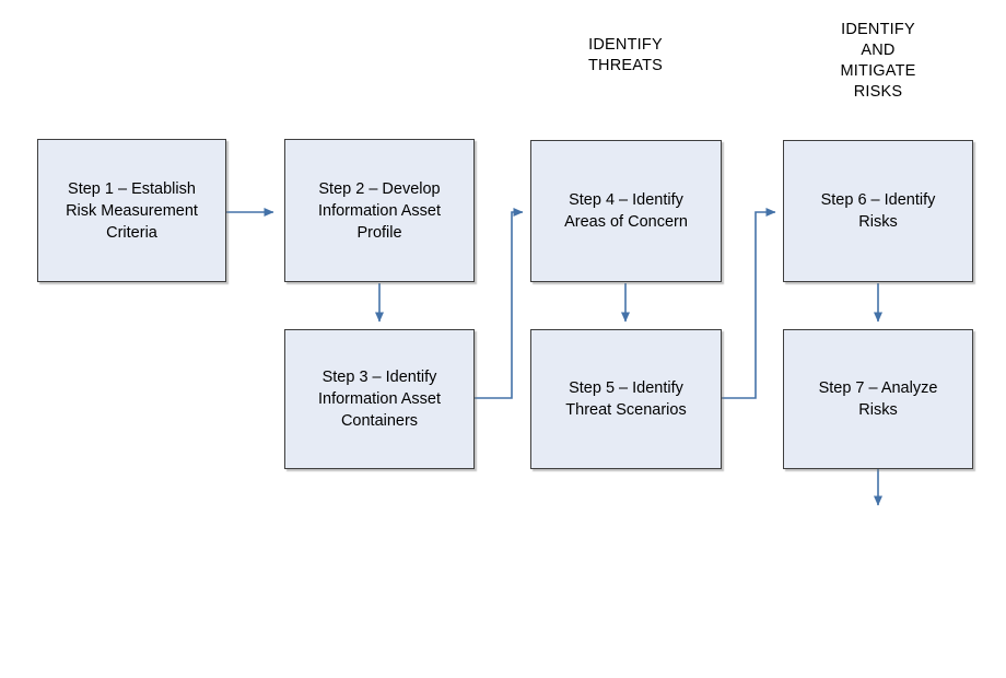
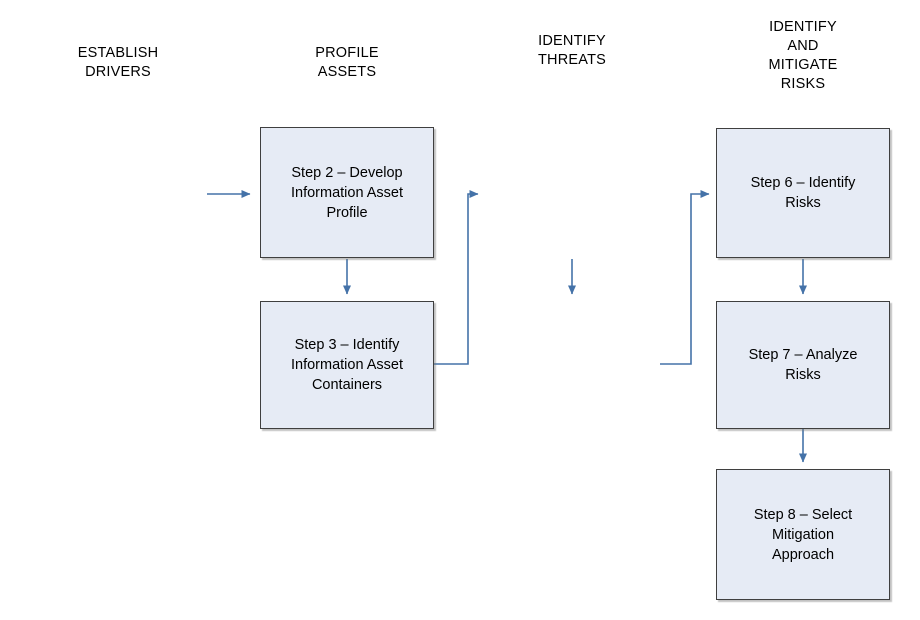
+ ESTABLISH
+ DRIVERS
+ PROFILE
+ ASSETS
  IDENTIFY
  THREATS
  IDENTIFY
  AND
  MITIGATE
  RISKS
- Step 1 – Establish
- Risk Measurement
- Criteria
  Step 2 – Develop
  Information Asset
  Profile
  Step 3 – Identify
  Information Asset
  Containers
- Step 4 – Identify
- Areas of Concern
- Step 5 – Identify
- Threat Scenarios
  Step 6 – Identify
  Risks
  Step 7 – Analyze
  Risks
+ Step 8 – Select
+ Mitigation
+ Approach
